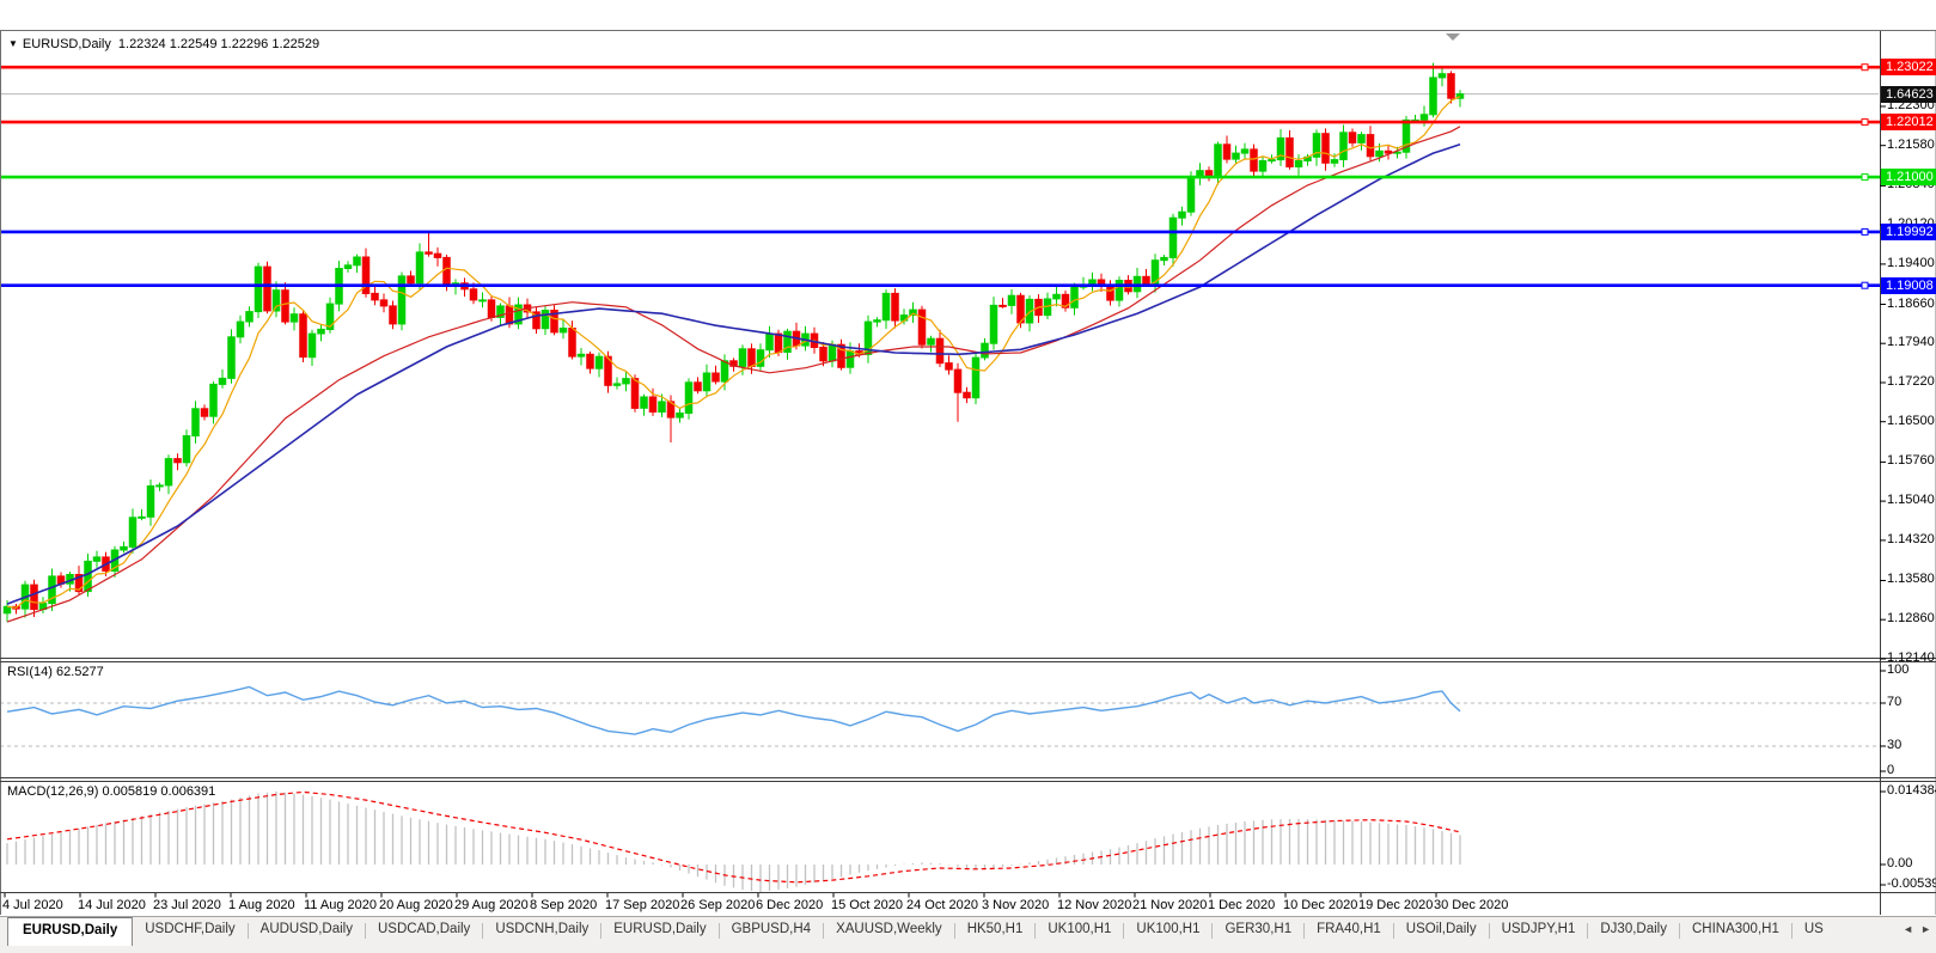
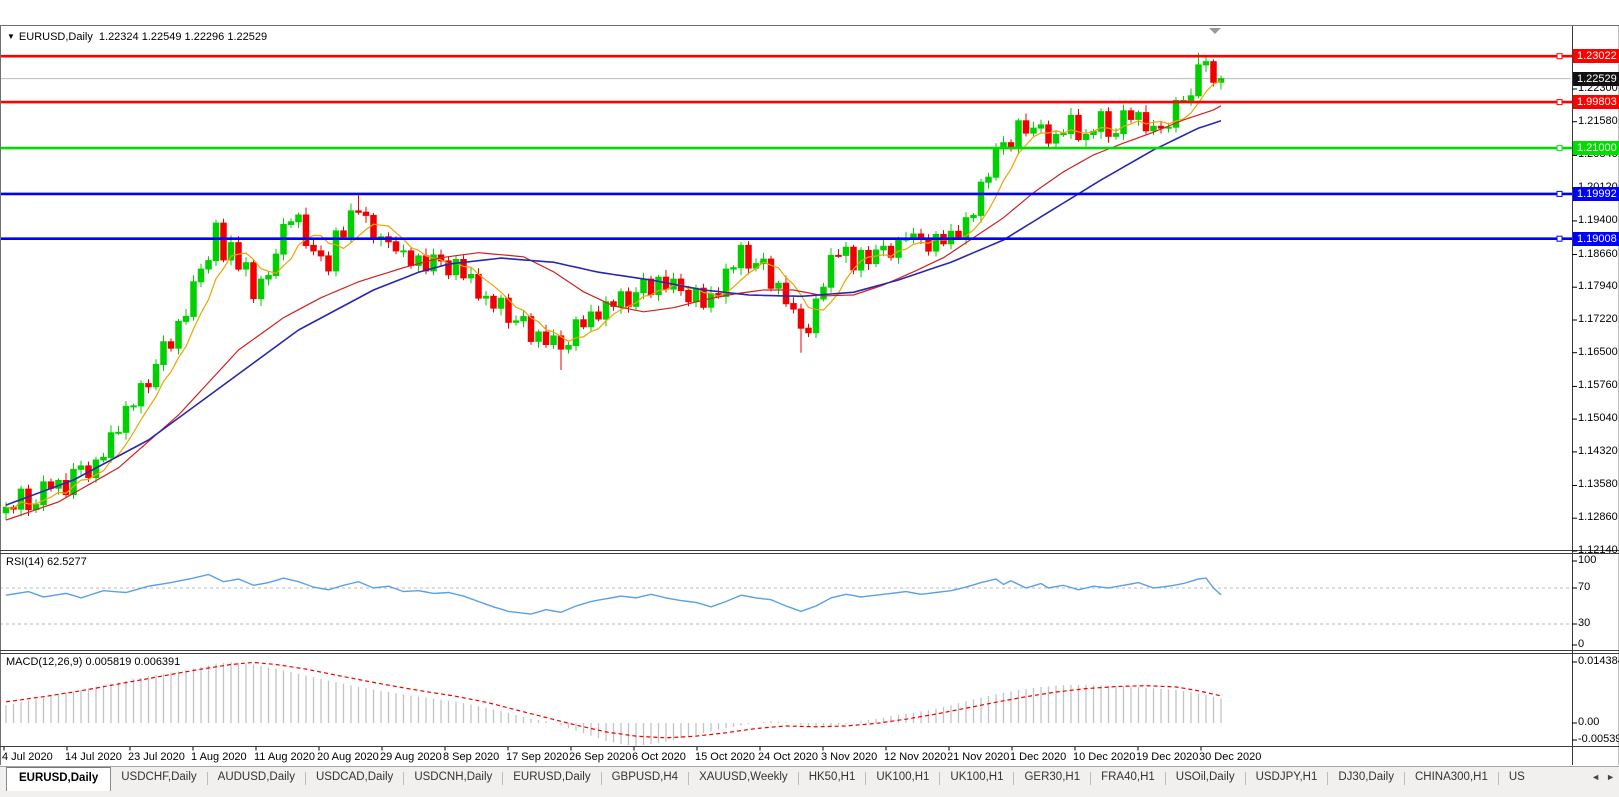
  ▼ EURUSD,Daily 1.22324 1.22549 1.22296 1.22529
  RSI(14) 62.5277
  MACD(12,26,9) 0.005819 0.006391
  1.22300
  1.21580
  1.19400
  1.18660
  1.17940
  1.17220
  1.16500
  1.15760
  1.15040
  1.14320
  1.13580
  1.12860
  1.12140
  100
  70
  30
  0
  0.01438
  0.00
  -0.00539
  4 Jul 2020
  14 Jul 2020
  23 Jul 2020
  1 Aug 2020
  11 Aug 2020
  20 Aug 2020
  29 Aug 2020
  8 Sep 2020
  17 Sep 2020
  26 Sep 2020
- 6 Dec 2020
+ 6 Oct 2020
  15 Oct 2020
  24 Oct 2020
  3 Nov 2020
  12 Nov 2020
  21 Nov 2020
  1 Dec 2020
  10 Dec 2020
  19 Dec 2020
  30 Dec 2020
  1.23022
- 1.22012
+ 1.99803
  1.21000
  1.19992
  1.19008
- 1.64623
+ 1.22529
  EURUSD,Daily
  USDCHF,Daily
  AUDUSD,Daily
  USDCAD,Daily
  USDCNH,Daily
  EURUSD,Daily
  GBPUSD,H4
  XAUUSD,Weekly
  HK50,H1
  UK100,H1
  UK100,H1
  GER30,H1
  FRA40,H1
  USOil,Daily
  USDJPY,H1
  DJ30,Daily
  CHINA300,H1
  US
  ◄
  ►
